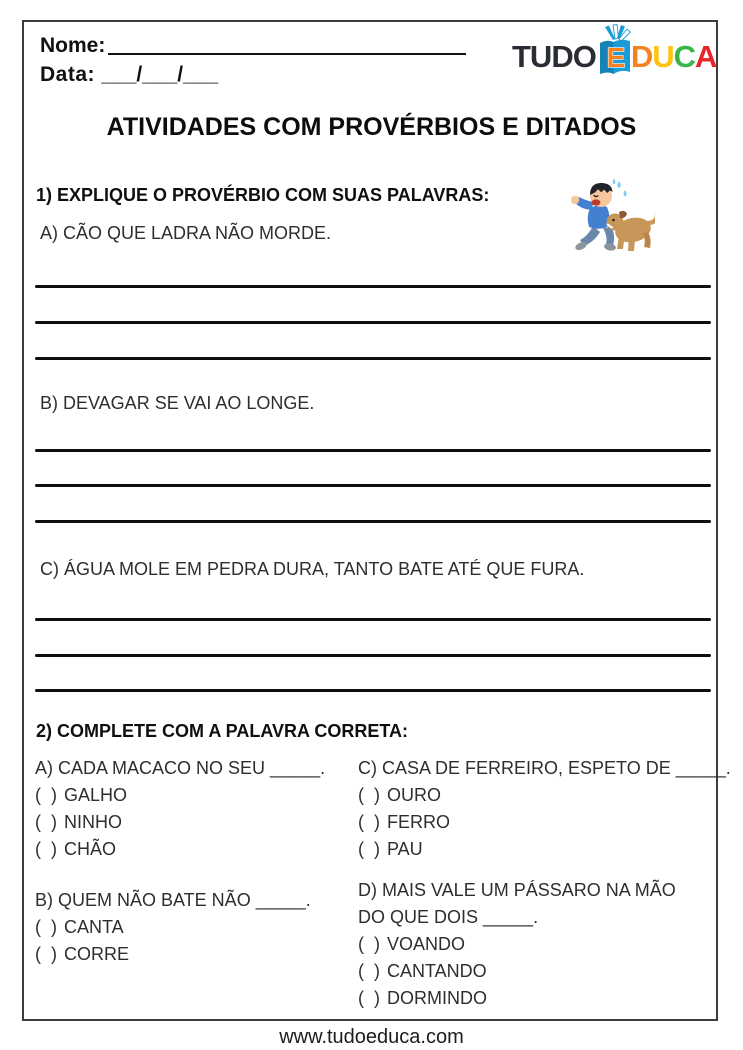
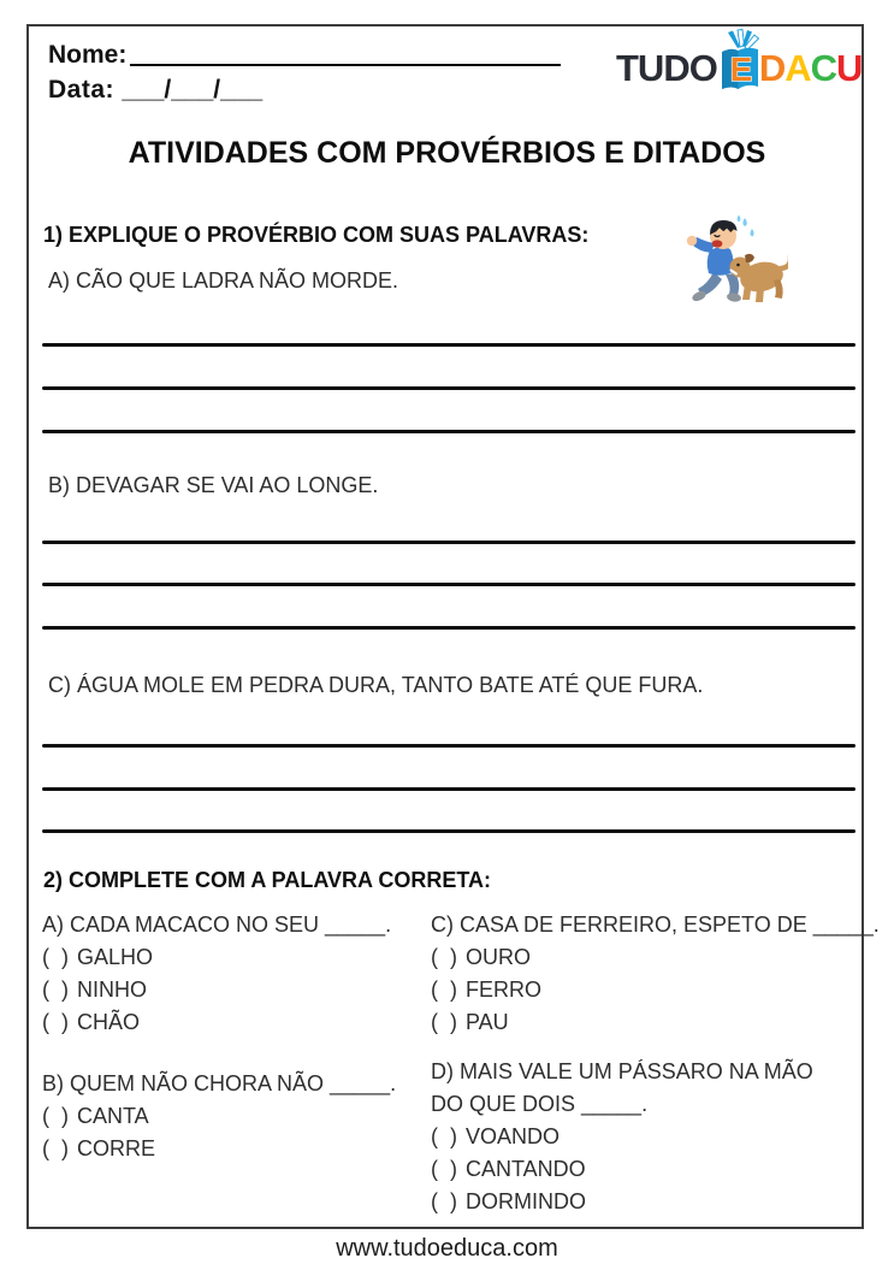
  Nome:
  Data: ___/___/___
  TUDO
  E
  D
- U
+ A
  C
- A
+ U
  ATIVIDADES COM PROVÉRBIOS E DITADOS
  1) EXPLIQUE O PROVÉRBIO COM SUAS PALAVRAS:
  A) CÃO QUE LADRA NÃO MORDE.
  B) DEVAGAR SE VAI AO LONGE.
  C) ÁGUA MOLE EM PEDRA DURA, TANTO BATE ATÉ QUE FURA.
  2) COMPLETE COM A PALAVRA CORRETA:
  A) CADA MACACO NO SEU _____.
  ( ) GALHO
  ( ) NINHO
  ( ) CHÃO
  C) CASA DE FERREIRO, ESPETO DE _____.
  ( ) OURO
  ( ) FERRO
  ( ) PAU
- B) QUEM NÃO BATE NÃO _____.
+ B) QUEM NÃO CHORA NÃO _____.
  ( ) CANTA
  ( ) CORRE
  D) MAIS VALE UM PÁSSARO NA MÃO DO QUE DOIS _____.
  ( ) VOANDO
  ( ) CANTANDO
  ( ) DORMINDO
  www.tudoeduca.com
